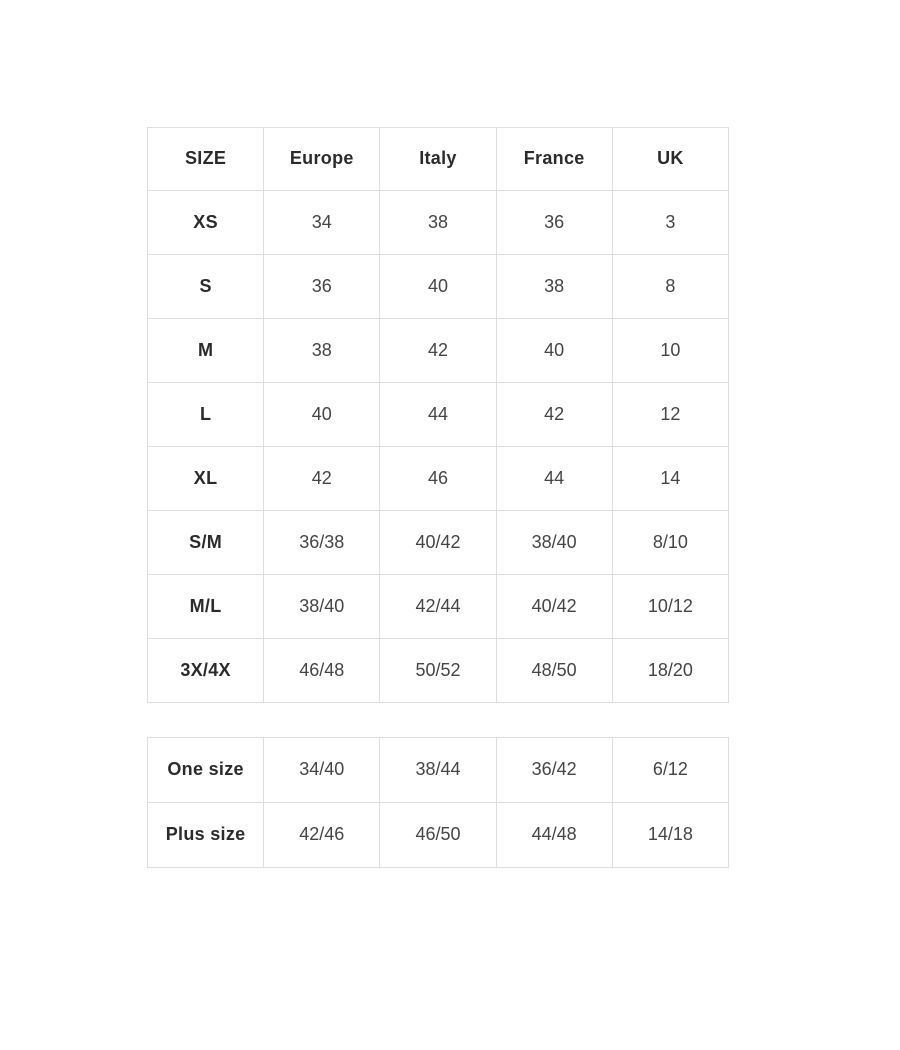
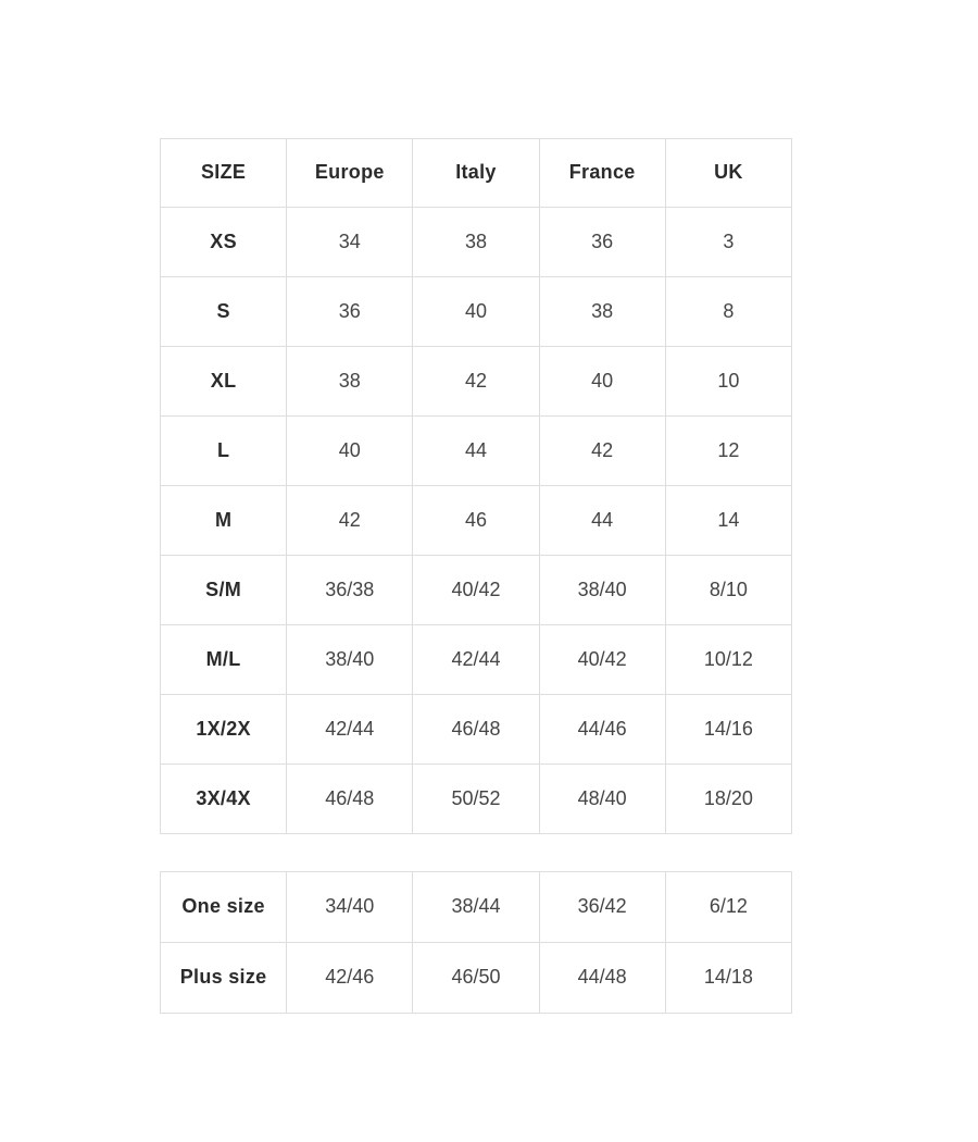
  SIZE	Europe	Italy	France	UK
  XS	34	38	36	3
  S	36	40	38	8
- M	38	42	40	10
+ XL	38	42	40	10
  L	40	44	42	12
- XL	42	46	44	14
+ M	42	46	44	14
  S/M	36/38	40/42	38/40	8/10
  M/L	38/40	42/44	40/42	10/12
+ 1X/2X	42/44	46/48	44/46	14/16
- 3X/4X	46/48	50/52	48/50	18/20
+ 3X/4X	46/48	50/52	48/40	18/20
  One size	34/40	38/44	36/42	6/12
  Plus size	42/46	46/50	44/48	14/18
